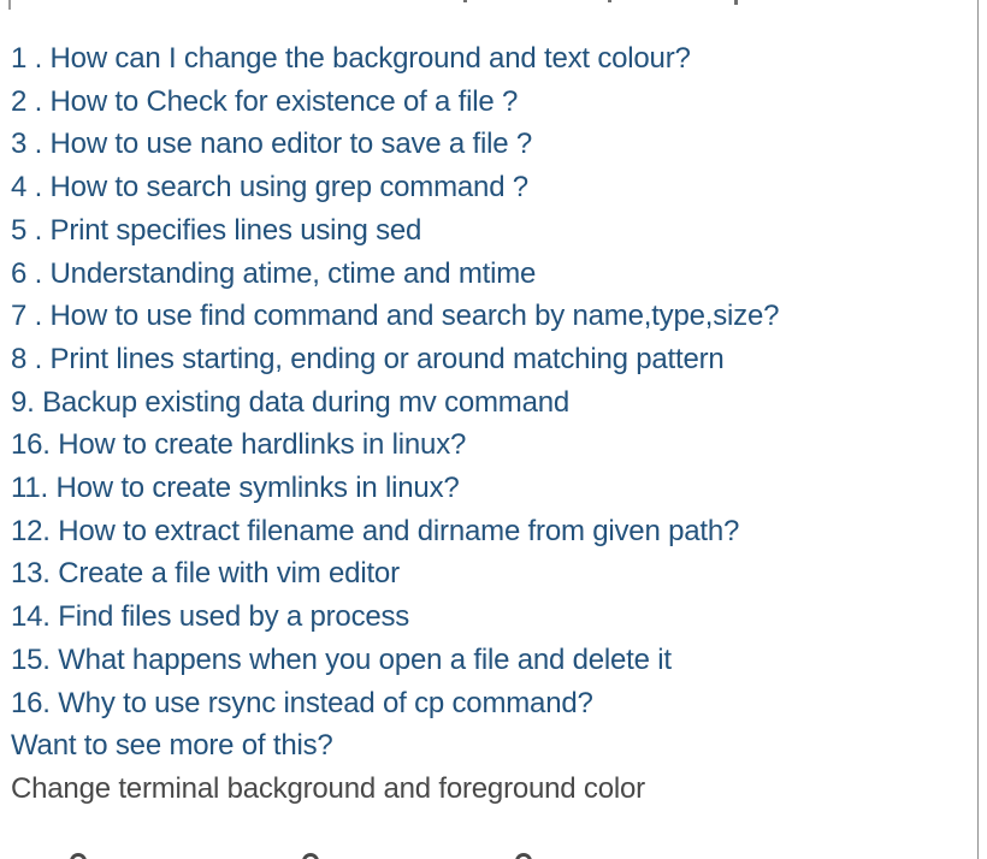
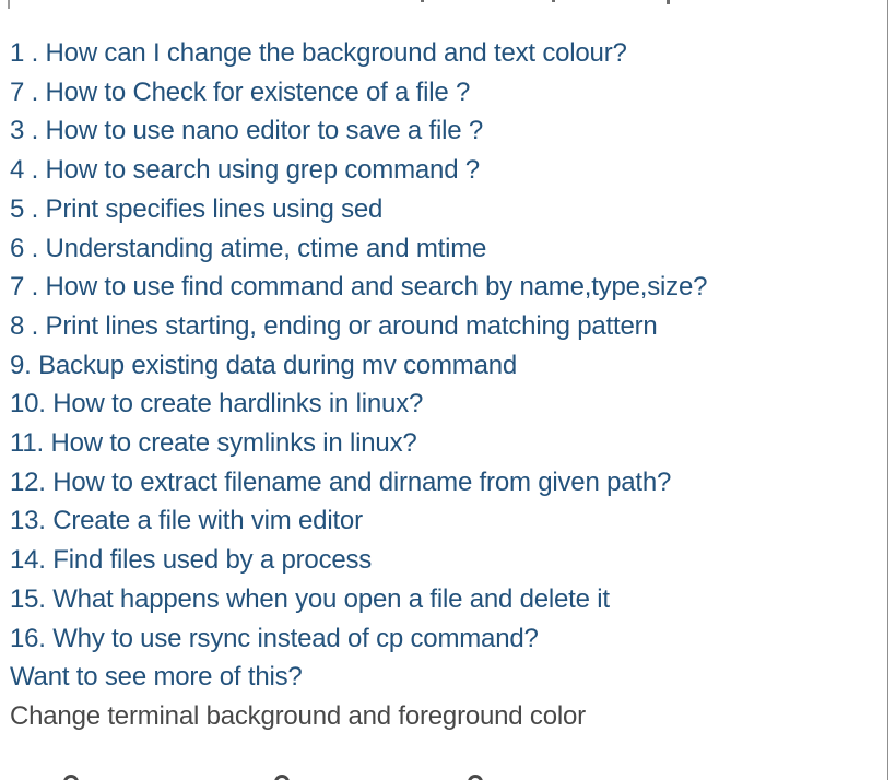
  1 . How can I change the background and text colour?
- 2 . How to Check for existence of a file ?
+ 7 . How to Check for existence of a file ?
  3 . How to use nano editor to save a file ?
  4 . How to search using grep command ?
  5 . Print specifies lines using sed
  6 . Understanding atime, ctime and mtime
  7 . How to use find command and search by name,type,size?
  8 . Print lines starting, ending or around matching pattern
  9. Backup existing data during mv command
- 16. How to create hardlinks in linux?
+ 10. How to create hardlinks in linux?
  11. How to create symlinks in linux?
  12. How to extract filename and dirname from given path?
  13. Create a file with vim editor
  14. Find files used by a process
  15. What happens when you open a file and delete it
  16. Why to use rsync instead of cp command?
  Want to see more of this?
  Change terminal background and foreground color
